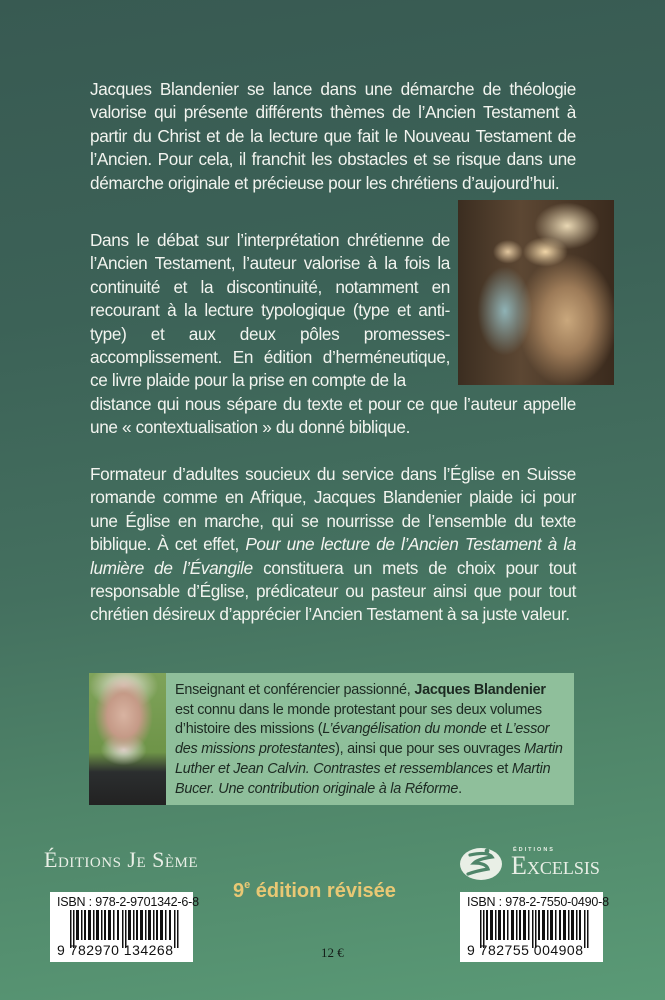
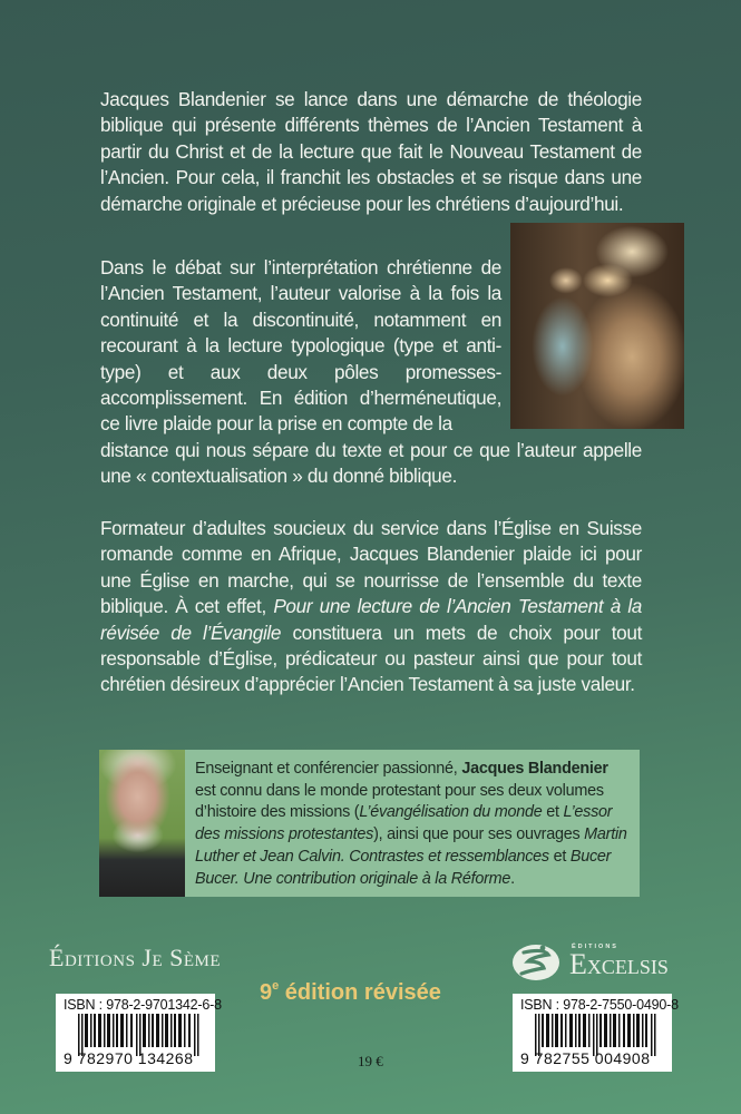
- Jacques Blandenier se lance dans une démarche de théologie valorise qui présente différents thèmes de l’Ancien Testament à partir du Christ et de la lecture que fait le Nouveau Testament de l’Ancien. Pour cela, il franchit les obstacles et se risque dans une démarche originale et précieuse pour les chrétiens d’aujourd’hui.
+ Jacques Blandenier se lance dans une démarche de théologie biblique qui présente différents thèmes de l’Ancien Testament à partir du Christ et de la lecture que fait le Nouveau Testament de l’Ancien. Pour cela, il franchit les obstacles et se risque dans une démarche originale et précieuse pour les chrétiens d’aujourd’hui.
  Dans le débat sur l’interprétation chrétienne de l’Ancien Testament, l’auteur valorise à la fois la continuité et la discontinuité, notamment en recourant à la lecture typologique (type et anti-type) et aux deux pôles promesses-accomplissement. En édition d’herméneutique, ce livre plaide pour la prise en compte de la
  distance qui nous sépare du texte et pour ce que l’auteur appelle une « contextualisation » du donné biblique.
- Formateur d’adultes soucieux du service dans l’Église en Suisse romande comme en Afrique, Jacques Blandenier plaide ici pour une Église en marche, qui se nourrisse de l’ensemble du texte biblique. À cet effet, Pour une lecture de l’Ancien Testament à la lumière de l’Évangile constituera un mets de choix pour tout responsable d’Église, prédicateur ou pasteur ainsi que pour tout chrétien désireux d’apprécier l’Ancien Testament à sa juste valeur.
+ Formateur d’adultes soucieux du service dans l’Église en Suisse romande comme en Afrique, Jacques Blandenier plaide ici pour une Église en marche, qui se nourrisse de l’ensemble du texte biblique. À cet effet, Pour une lecture de l’Ancien Testament à la révisée de l’Évangile constituera un mets de choix pour tout responsable d’Église, prédicateur ou pasteur ainsi que pour tout chrétien désireux d’apprécier l’Ancien Testament à sa juste valeur.
- Enseignant et conférencier passionné, Jacques Blandenier est connu dans le monde protestant pour ses deux volumes d’histoire des missions (L’évangélisation du monde et L’essor des missions protestantes), ainsi que pour ses ouvrages Martin Luther et Jean Calvin. Contrastes et ressemblances et Martin Bucer. Une contribution originale à la Réforme.
+ Enseignant et conférencier passionné, Jacques Blandenier est connu dans le monde protestant pour ses deux volumes d’histoire des missions (L’évangélisation du monde et L’essor des missions protestantes), ainsi que pour ses ouvrages Martin Luther et Jean Calvin. Contrastes et ressemblances et Bucer Bucer. Une contribution originale à la Réforme.
  Éditions Je Sème
  Excelsis
  ISBN : 978-2-9701342-6-8
  9 782970 134268
  9e édition révisée
  ISBN : 978-2-7550-0490-8
  9 782755 004908
- 12 €
+ 19 €
